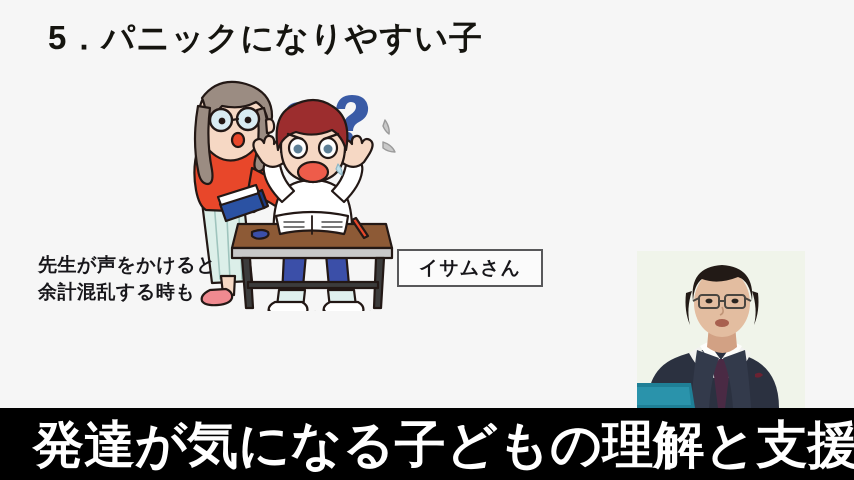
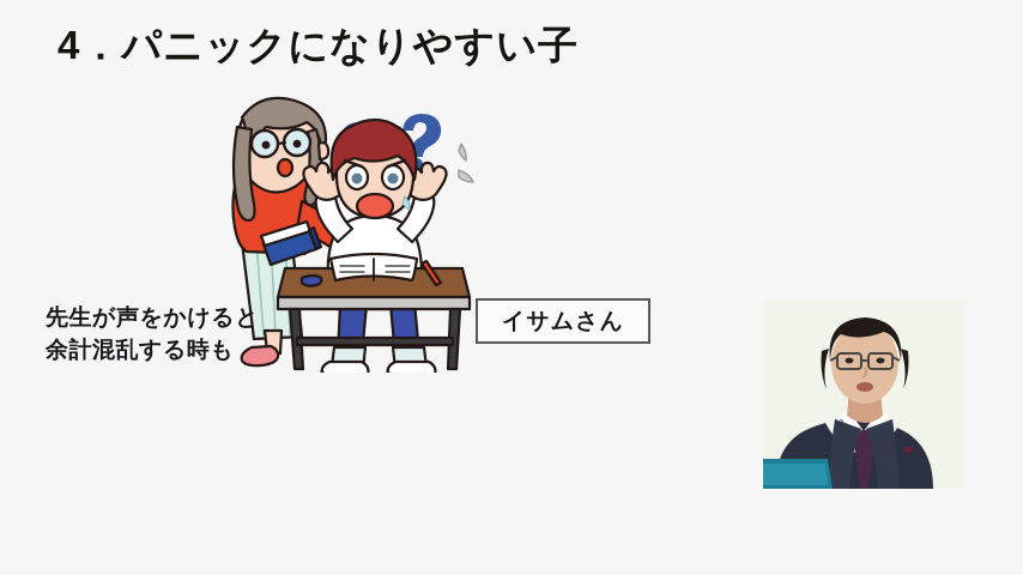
- 5．パニックになりやすい子
+ 4．パニックになりやすい子
  先生が声をかけると
  余計混乱する時も
  イサムさん
- 発達が気になる子どもの理解と支援
